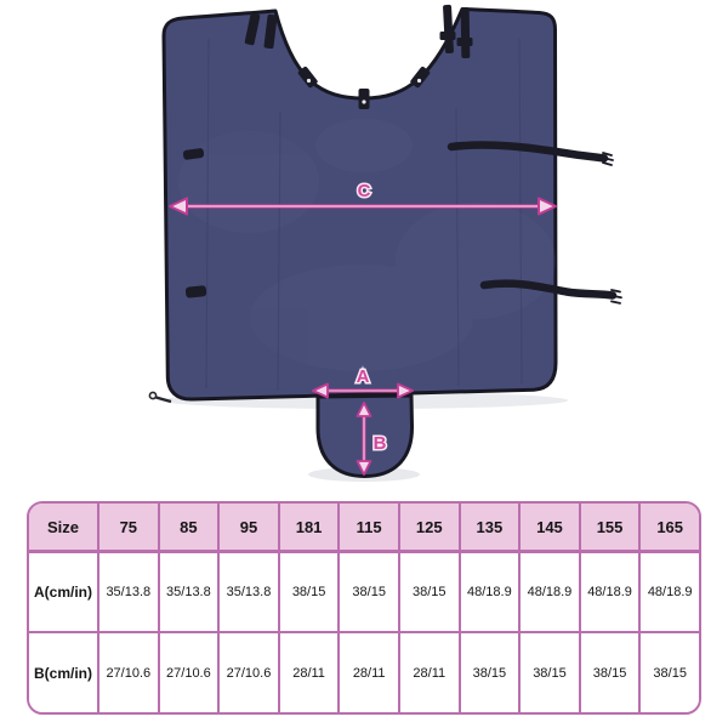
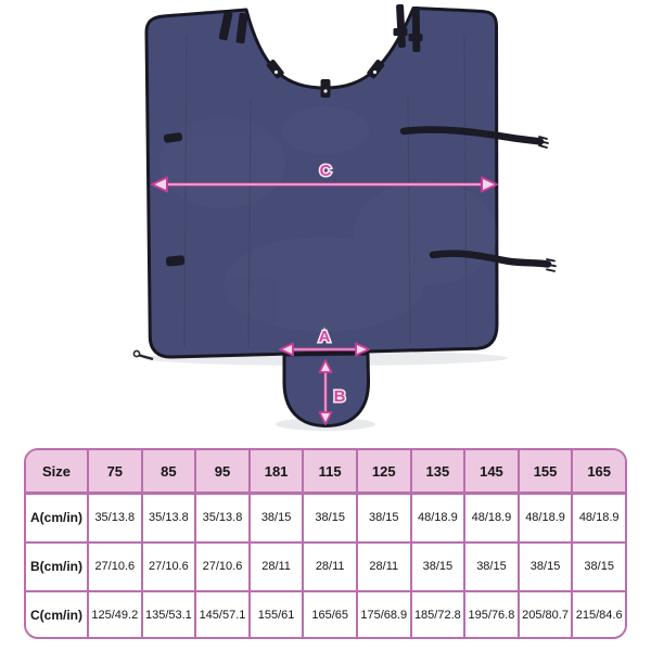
  C
  A
  B
  Size	75	85	95	181	115	125	135	145	155	165
  A(cm/in)	35/13.8	35/13.8	35/13.8	38/15	38/15	38/15	48/18.9	48/18.9	48/18.9	48/18.9
  B(cm/in)	27/10.6	27/10.6	27/10.6	28/11	28/11	28/11	38/15	38/15	38/15	38/15
+ C(cm/in)	125/49.2	135/53.1	145/57.1	155/61	165/65	175/68.9	185/72.8	195/76.8	205/80.7	215/84.6
